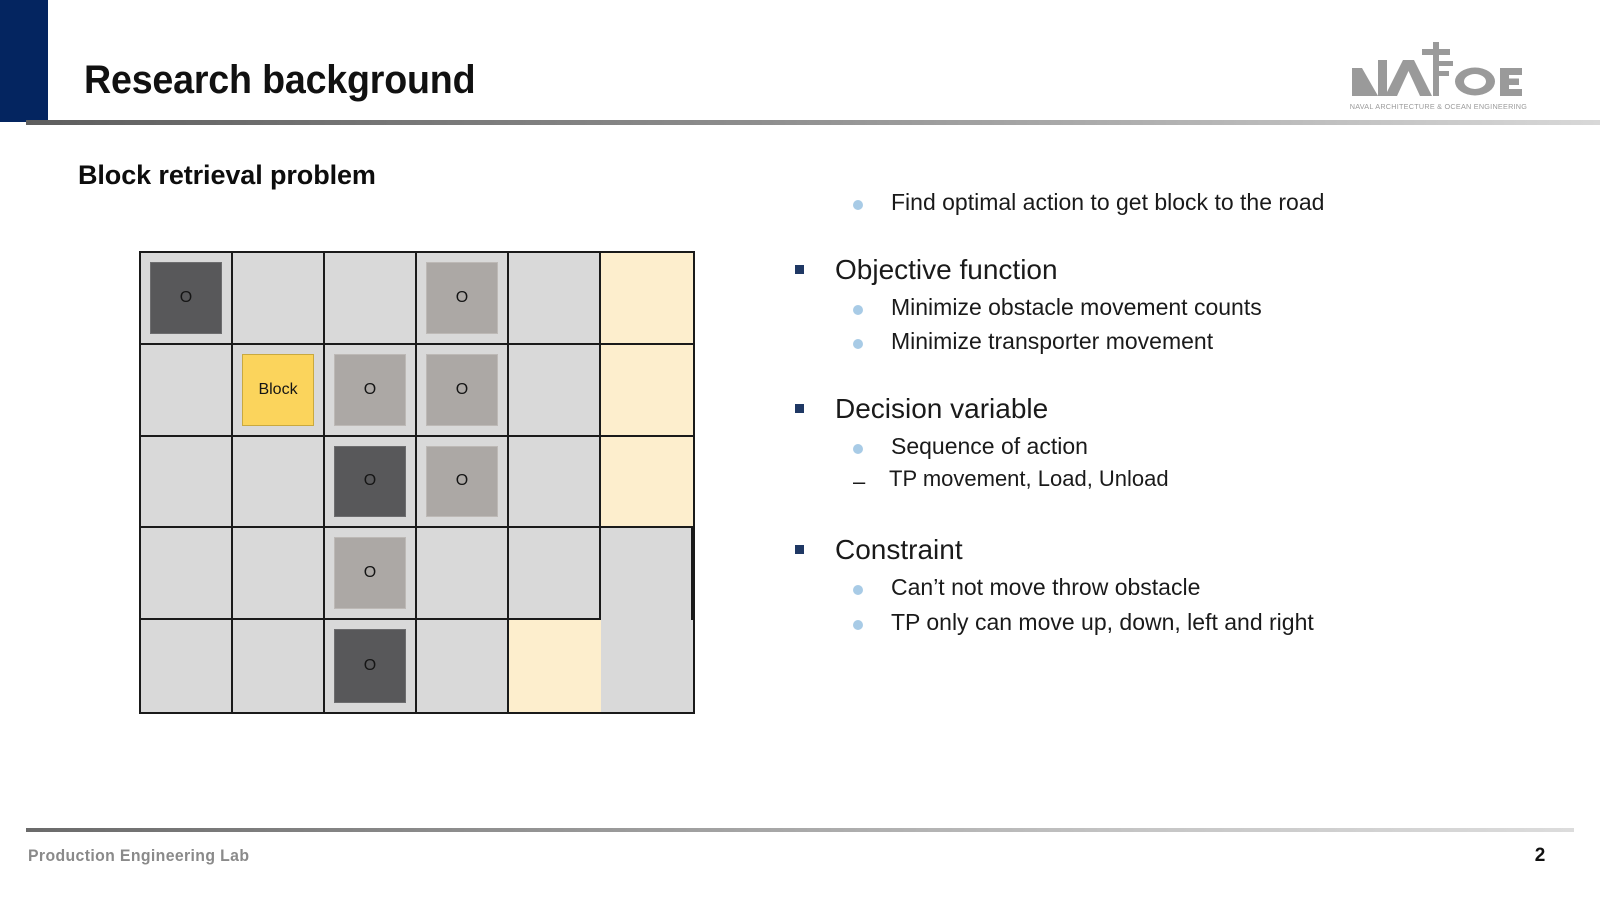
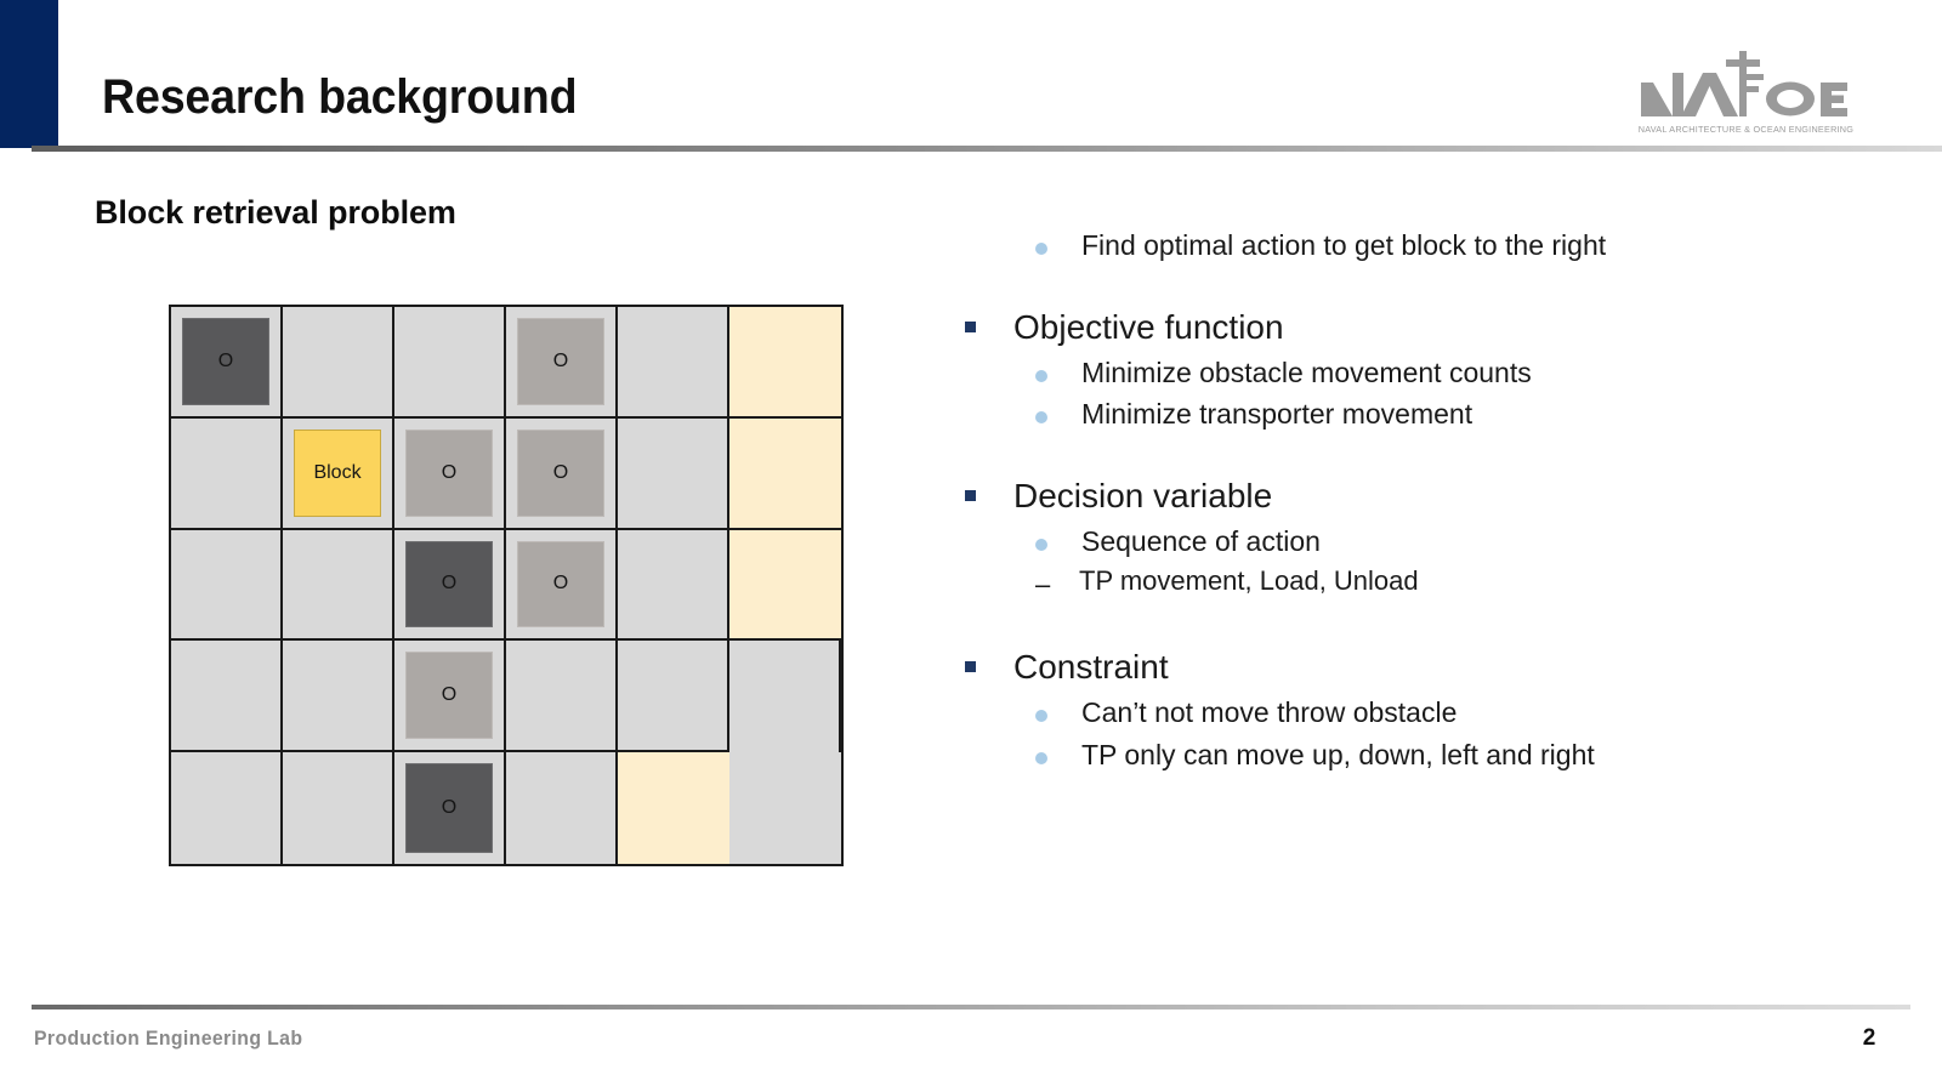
  Research background
  NAVAL ARCHITECTURE & OCEAN ENGINEERING
  Block retrieval problem
  O
  O
  Block
  O
  O
  O
  O
  O
  O
- Find optimal action to get block to the road
+ Find optimal action to get block to the right
  Objective function
  Minimize obstacle movement counts
  Minimize transporter movement
  Decision variable
  Sequence of action
  –
  TP movement, Load, Unload
  Constraint
  Can’t not move throw obstacle
  TP only can move up, down, left and right
  Production Engineering Lab
  2
